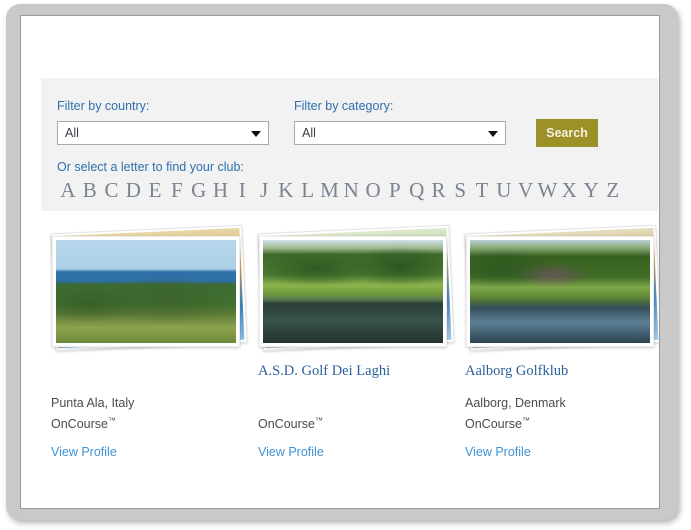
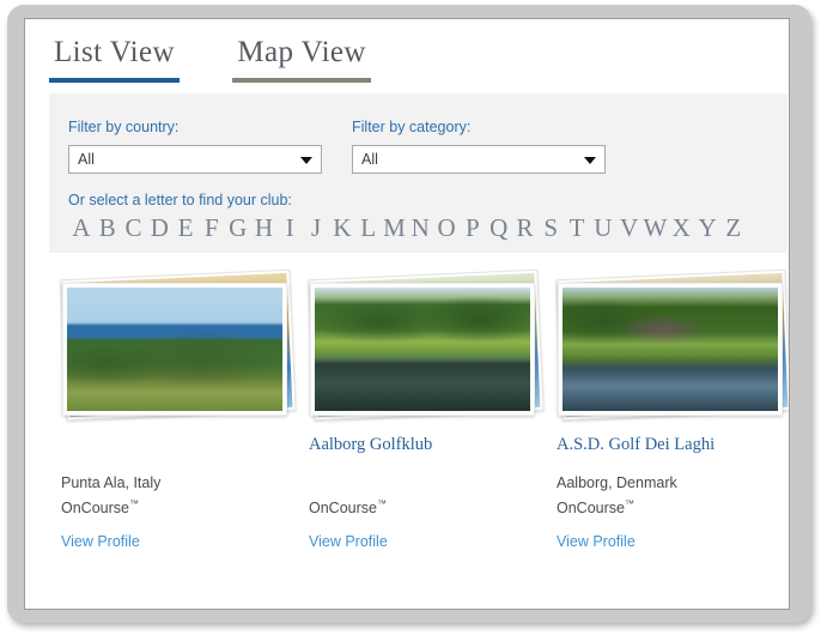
+ List View Map View
  Filter by country:
  All
  Filter by category:
  All
- Search
  Or select a letter to find your club:
  A B C D E F G H I J K L M N O P Q R S T U V W X Y Z
  Punta Ala, Italy
  OnCourse™
  View Profile
- A.S.D. Golf Dei Laghi
+ Aalborg Golfklub
  OnCourse™
  View Profile
- Aalborg Golfklub
+ A.S.D. Golf Dei Laghi
  Aalborg, Denmark
  OnCourse™
  View Profile
